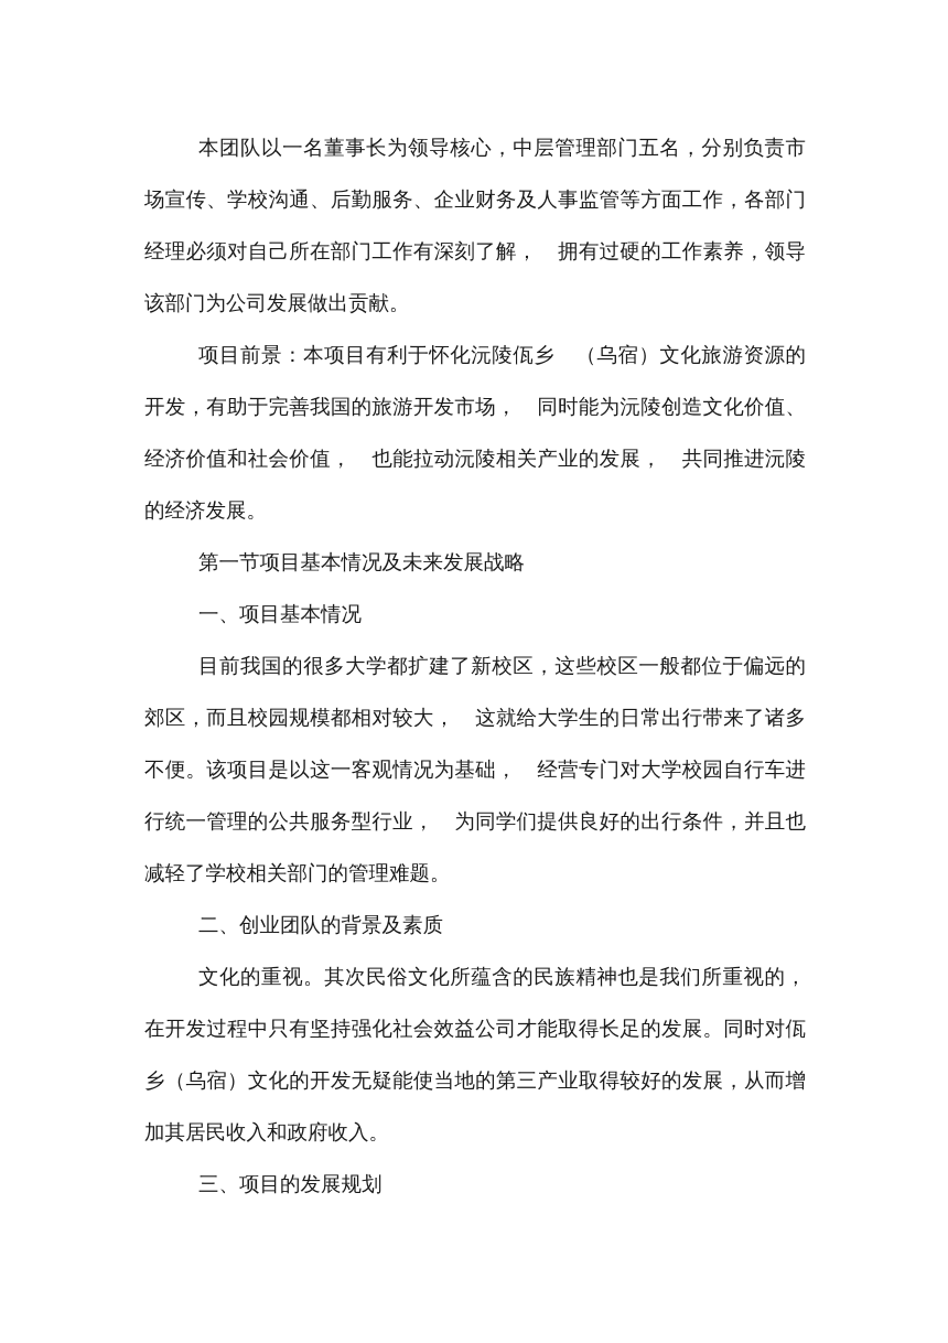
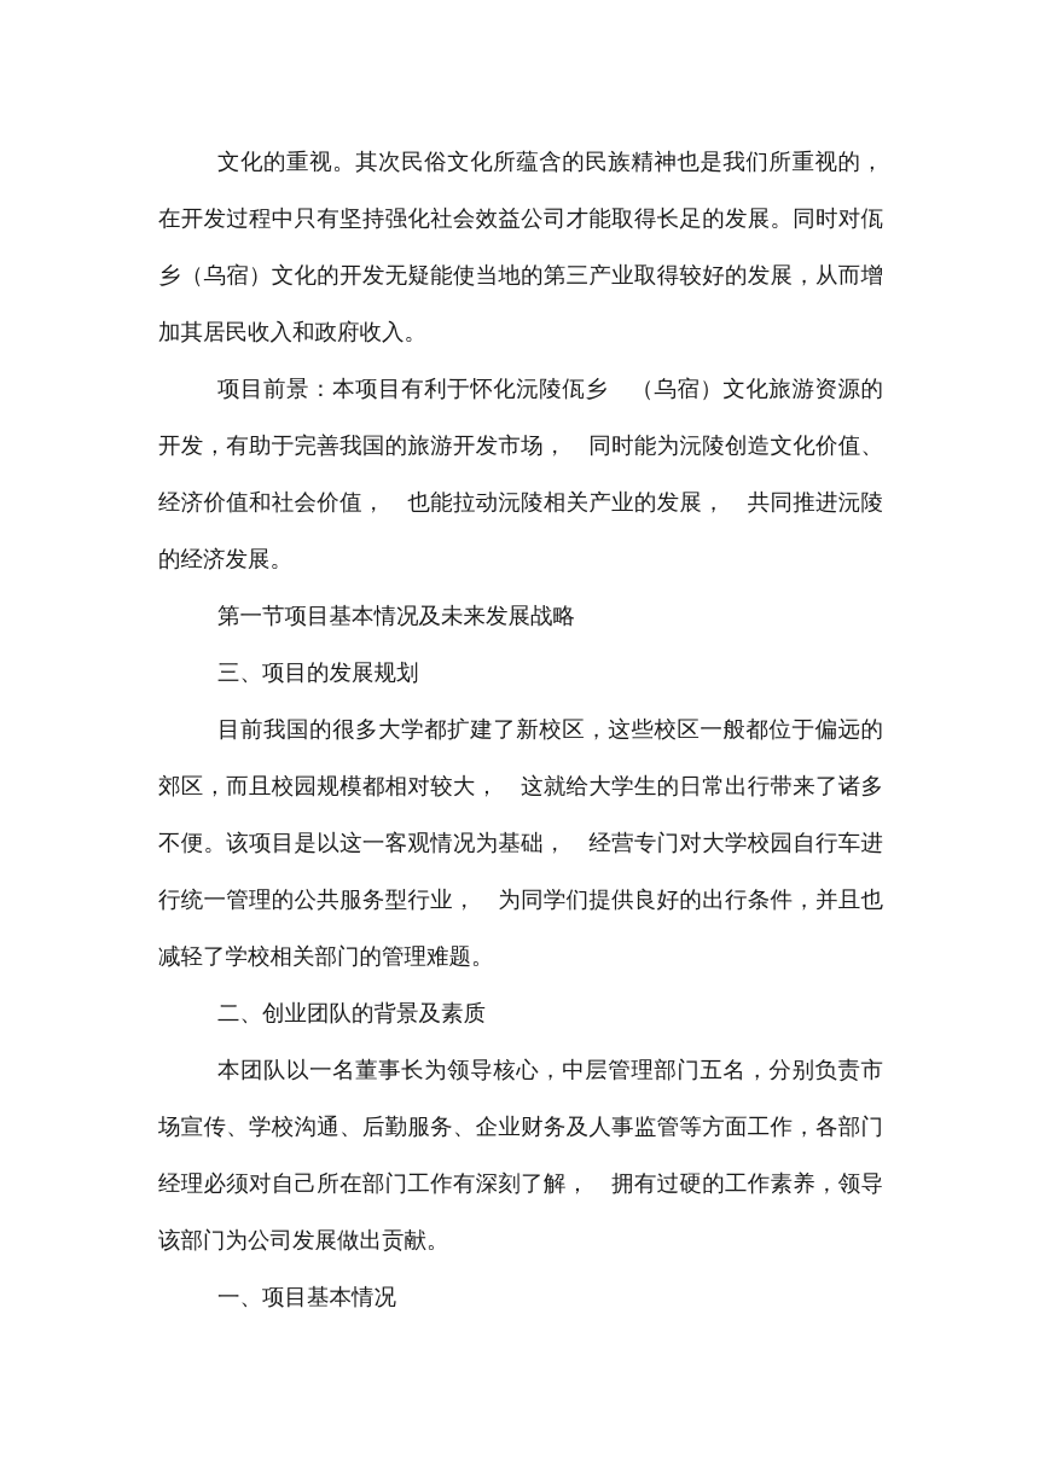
- 本团队以一名董事长为领导核心，中层管理部门五名，分别负责市场宣传、学校沟通、后勤服务、企业财务及人事监管等方面工作，各部门经理必须对自己所在部门工作有深刻了解， 拥有过硬的工作素养，领导该部门为公司发展做出贡献。
+ 文化的重视。其次民俗文化所蕴含的民族精神也是我们所重视的，在开发过程中只有坚持强化社会效益公司才能取得长足的发展。同时对佤乡（乌宿）文化的开发无疑能使当地的第三产业取得较好的发展，从而增加其居民收入和政府收入。
  项目前景：本项目有利于怀化沅陵佤乡 （乌宿）文化旅游资源的开发，有助于完善我国的旅游开发市场， 同时能为沅陵创造文化价值、经济价值和社会价值， 也能拉动沅陵相关产业的发展， 共同推进沅陵的经济发展。
  第一节项目基本情况及未来发展战略
- 一、项目基本情况
+ 三、项目的发展规划
  目前我国的很多大学都扩建了新校区，这些校区一般都位于偏远的郊区，而且校园规模都相对较大， 这就给大学生的日常出行带来了诸多不便。该项目是以这一客观情况为基础， 经营专门对大学校园自行车进行统一管理的公共服务型行业， 为同学们提供良好的出行条件，并且也减轻了学校相关部门的管理难题。
  二、创业团队的背景及素质
- 文化的重视。其次民俗文化所蕴含的民族精神也是我们所重视的，在开发过程中只有坚持强化社会效益公司才能取得长足的发展。同时对佤乡（乌宿）文化的开发无疑能使当地的第三产业取得较好的发展，从而增加其居民收入和政府收入。
+ 本团队以一名董事长为领导核心，中层管理部门五名，分别负责市场宣传、学校沟通、后勤服务、企业财务及人事监管等方面工作，各部门经理必须对自己所在部门工作有深刻了解， 拥有过硬的工作素养，领导该部门为公司发展做出贡献。
- 三、项目的发展规划
+ 一、项目基本情况
